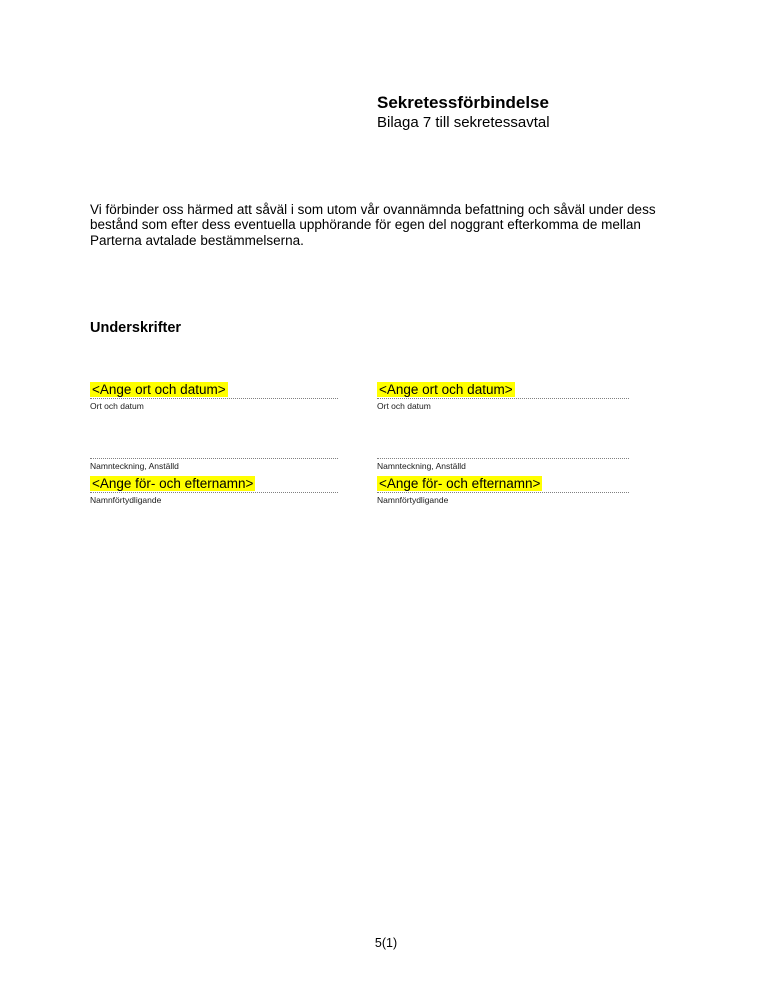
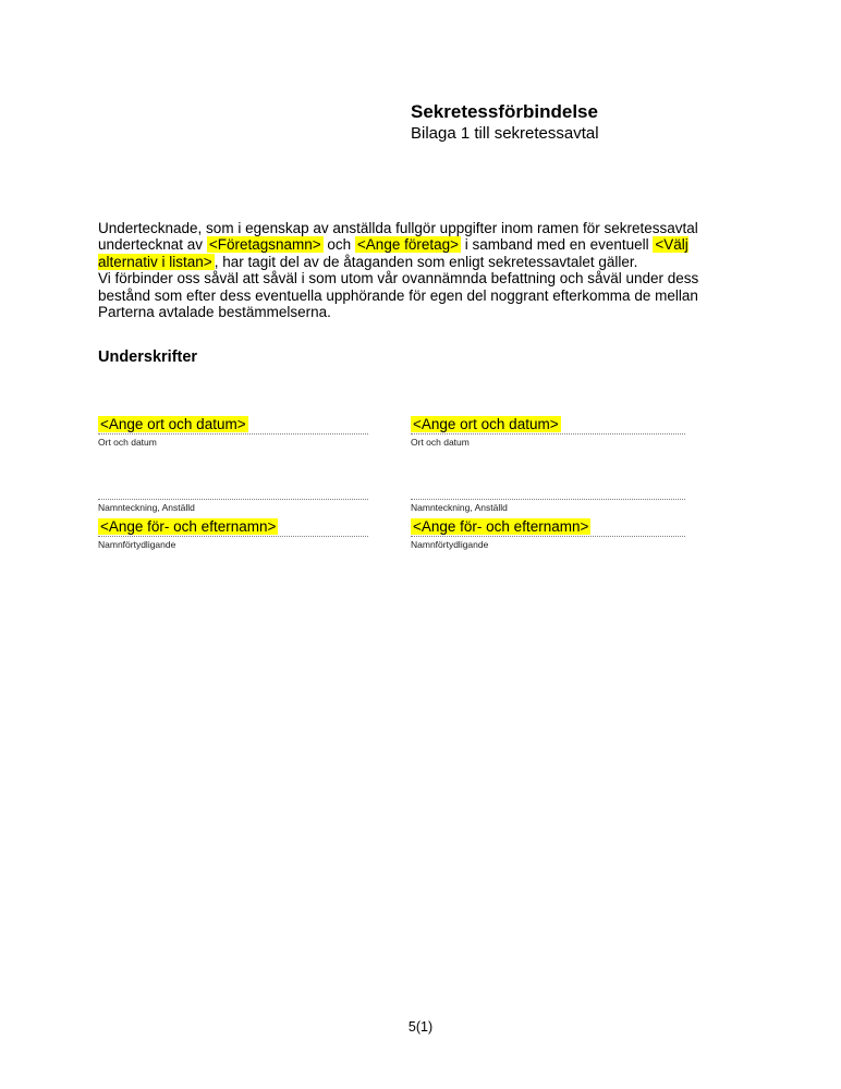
  Sekretessförbindelse
- Bilaga 7 till sekretessavtal
+ Bilaga 1 till sekretessavtal
+ Undertecknade, som i egenskap av anställda fullgör uppgifter inom ramen för sekretessavtal undertecknat av <Företagsnamn> och <Ange företag> i samband med en eventuell <Välj alternativ i listan> , har tagit del av de åtaganden som enligt sekretessavtalet gäller.
- Vi förbinder oss härmed att såväl i som utom vår ovannämnda befattning och såväl under dess bestånd som efter dess eventuella upphörande för egen del noggrant efterkomma de mellan Parterna avtalade bestämmelserna.
+ Vi förbinder oss såväl att såväl i som utom vår ovannämnda befattning och såväl under dess bestånd som efter dess eventuella upphörande för egen del noggrant efterkomma de mellan Parterna avtalade bestämmelserna.
  Underskrifter
  <Ange ort och datum>
  Ort och datum
  Namnteckning, Anställd
  <Ange för- och efternamn>
  Namnförtydligande
  <Ange ort och datum>
  Ort och datum
  Namnteckning, Anställd
  <Ange för- och efternamn>
  Namnförtydligande
  5(1)
